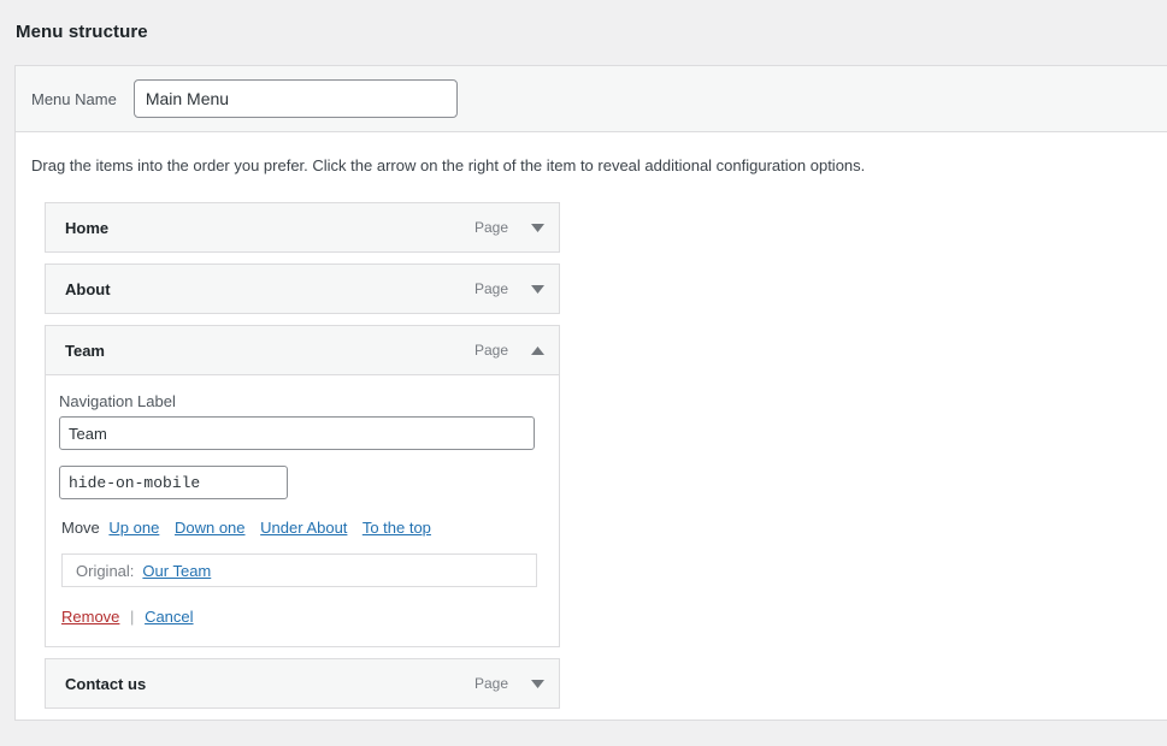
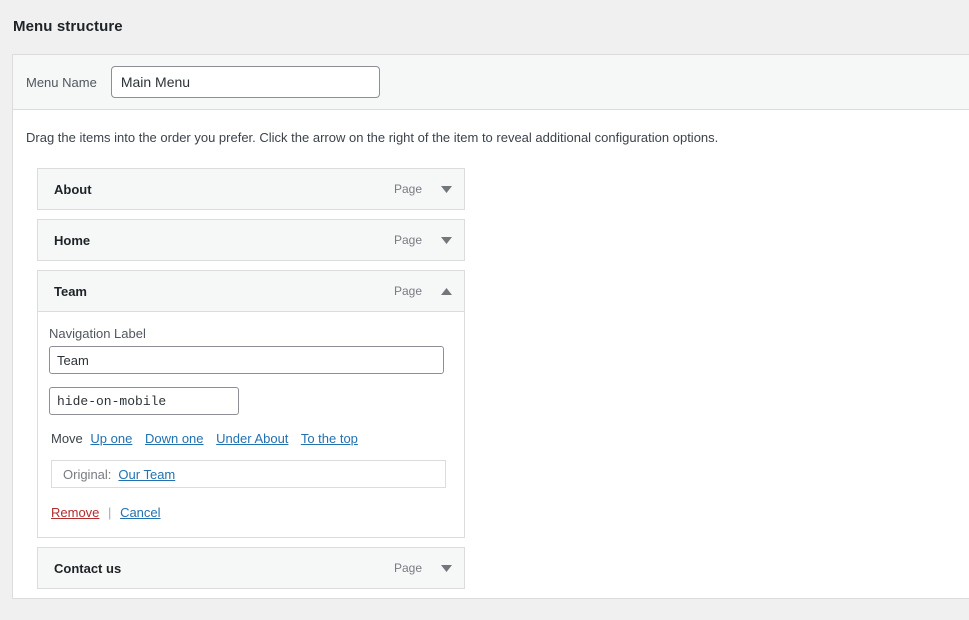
  Menu structure
  Menu Name
  Main Menu
  Drag the items into the order you prefer. Click the arrow on the right of the item to reveal additional configuration options.
- Home
+ About
  Page
- About
+ Home
  Page
  Team
  Page
  Navigation Label
  Team
  hide-on-mobile
  Move Up one Down one Under About To the top
  Original:
  Our Team
  Remove | Cancel
  Contact us
  Page
